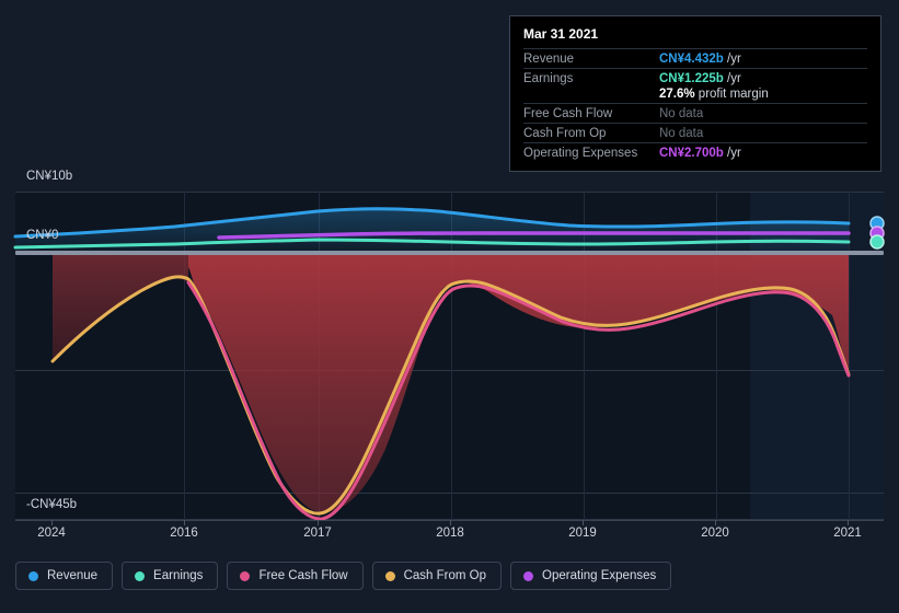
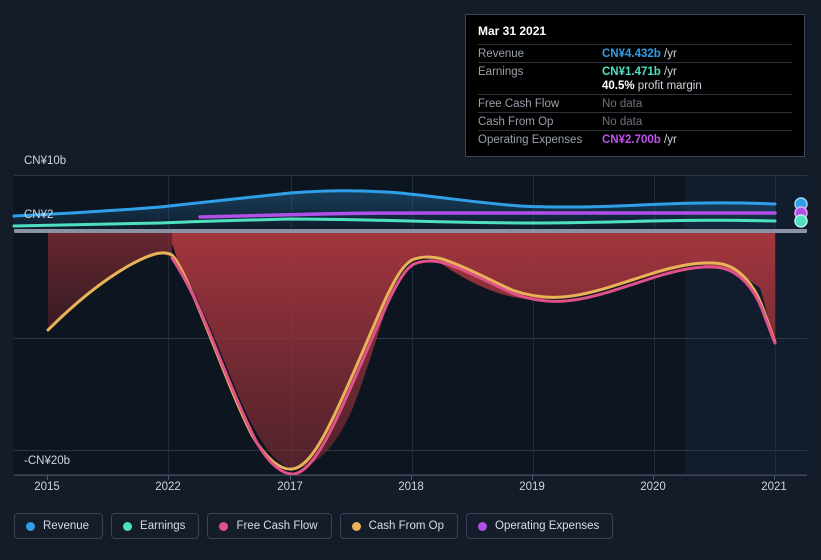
  CN¥10b
- CN¥0
+ CN¥2
- -CN¥45b
+ -CN¥20b
- 2024
+ 2015
- 2016
+ 2022
  2017
  2018
  2019
  2020
  2021
  Mar 31 2021
  Revenue
  CN¥4.432b /yr
  Earnings
- CN¥1.225b /yr
+ CN¥1.471b /yr
- 27.6% profit margin
+ 40.5% profit margin
  Free Cash Flow
  No data
  Cash From Op
  No data
  Operating Expenses
  CN¥2.700b /yr
  Revenue
  Earnings
  Free Cash Flow
  Cash From Op
  Operating Expenses
